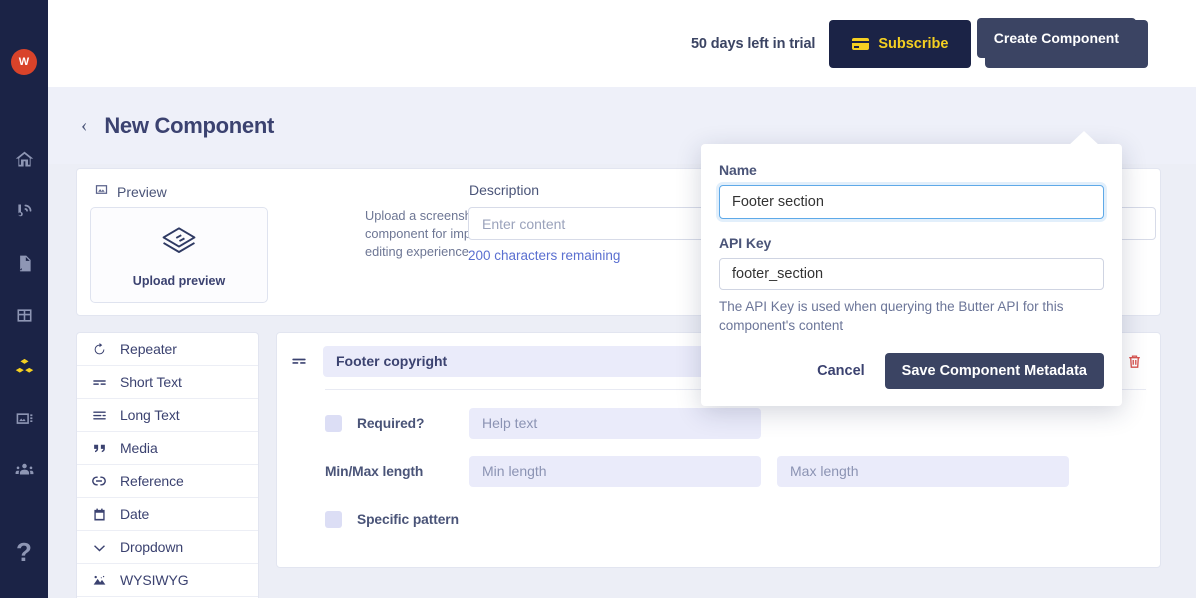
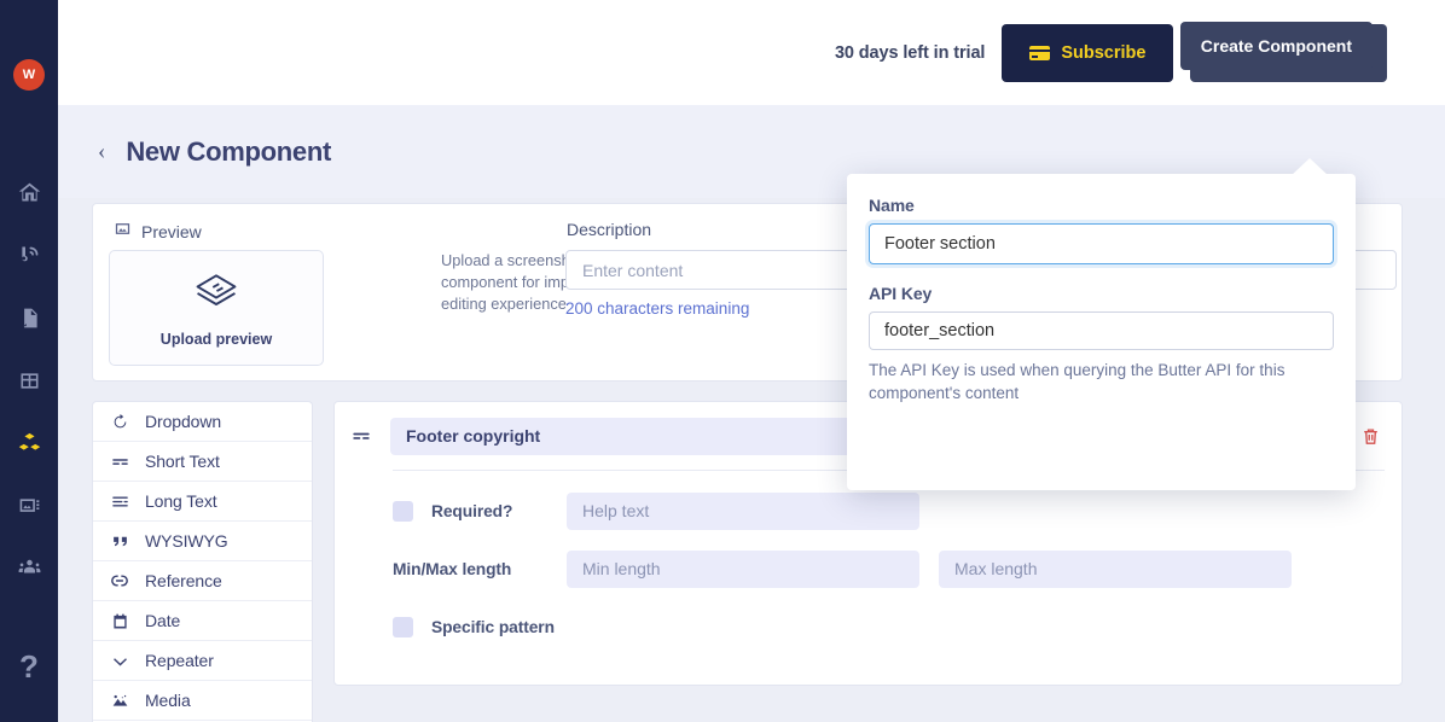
  W
  ?
- 50 days left in trial
+ 30 days left in trial
  Subscribe
  ‹
  New Component
  Create Component
  Preview
  Upload preview
  Upload a screens component for im editing experience
  Description
  Enter content
  200 characters remaining
- Repeater
+ Dropdown
  Short Text
  Long Text
- Media
+ WYSIWYG
  Reference
  Date
- Dropdown
+ Repeater
- WYSIWYG
+ Media
  Footer copyright
  Required?
  Help text
  Min/Max length
  Min length
  Max length
  Specific pattern
  Name
  Footer section
  API Key
  footer_section
  The API Key is used when querying the Butter API for this component's content
- Cancel
- Save Component Metadata
